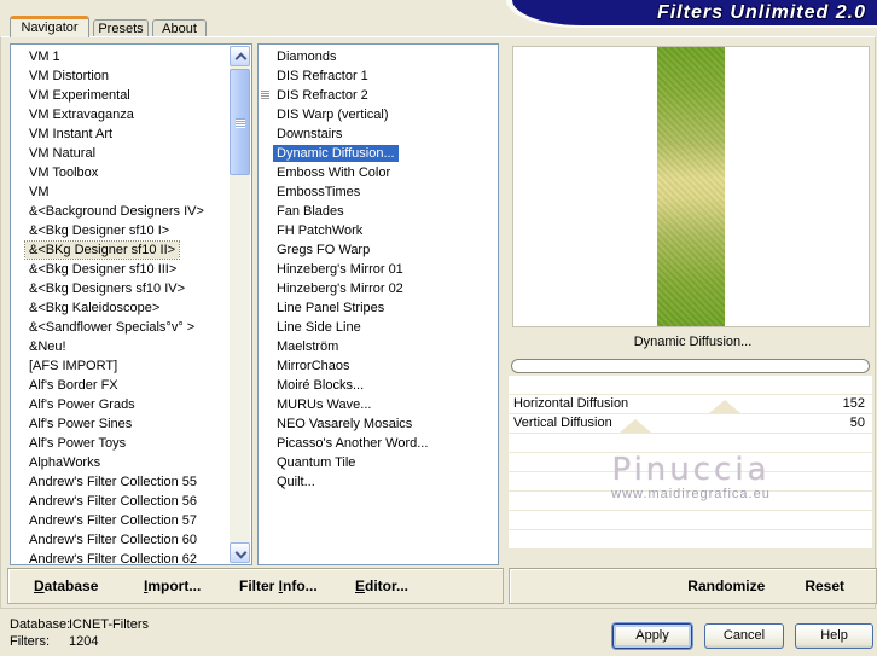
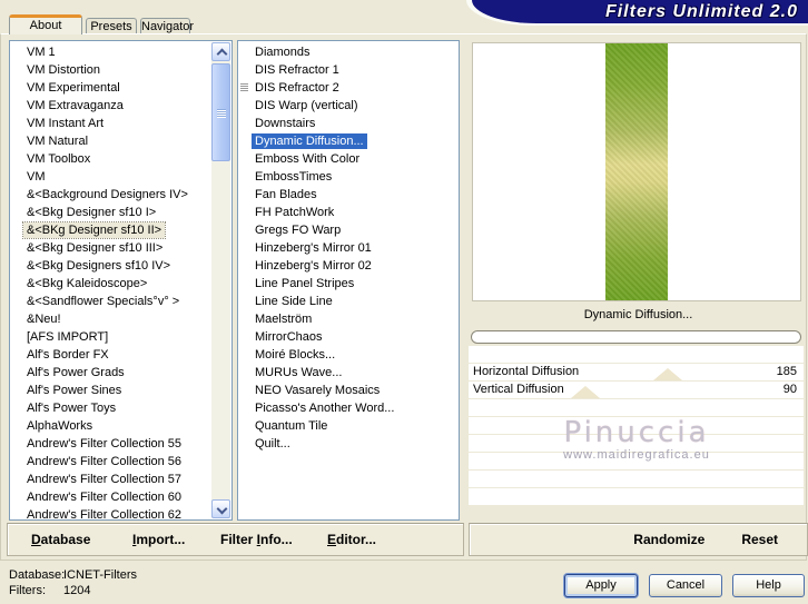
  Filters Unlimited 2.0
- Navigator
+ About
  Presets
- About
+ Navigator
  VM 1
  VM Distortion
  VM Experimental
  VM Extravaganza
  VM Instant Art
  VM Natural
  VM Toolbox
  VM
  &<Background Designers IV>
  &<Bkg Designer sf10 I>
  &<BKg Designer sf10 II>
  &<Bkg Designer sf10 III>
  &<Bkg Designers sf10 IV>
  &<Bkg Kaleidoscope>
  &<Sandflower Specials°v° >
  &Neu!
  [AFS IMPORT]
  Alf's Border FX
  Alf's Power Grads
  Alf's Power Sines
  Alf's Power Toys
  AlphaWorks
  Andrew's Filter Collection 55
  Andrew's Filter Collection 56
  Andrew's Filter Collection 57
  Andrew's Filter Collection 60
  Andrew's Filter Collection 62
  Diamonds
  DIS Refractor 1
  DIS Refractor 2
  DIS Warp (vertical)
  Downstairs
  Dynamic Diffusion...
  Emboss With Color
  EmbossTimes
  Fan Blades
  FH PatchWork
  Gregs FO Warp
  Hinzeberg's Mirror 01
  Hinzeberg's Mirror 02
  Line Panel Stripes
  Line Side Line
  Maelström
  MirrorChaos
  Moiré Blocks...
  MURUs Wave...
  NEO Vasarely Mosaics
  Picasso's Another Word...
  Quantum Tile
  Quilt...
  Dynamic Diffusion...
  Horizontal Diffusion
- 152
+ 185
  Vertical Diffusion
- 50
+ 90
  Pinuccia
  www.maidiregrafica.eu
  Database
  Import...
  Filter Info...
  Editor...
  Randomize
  Reset
  Database:
  ICNET-Filters
  Filters:
  1204
  Apply
  Cancel
  Help
